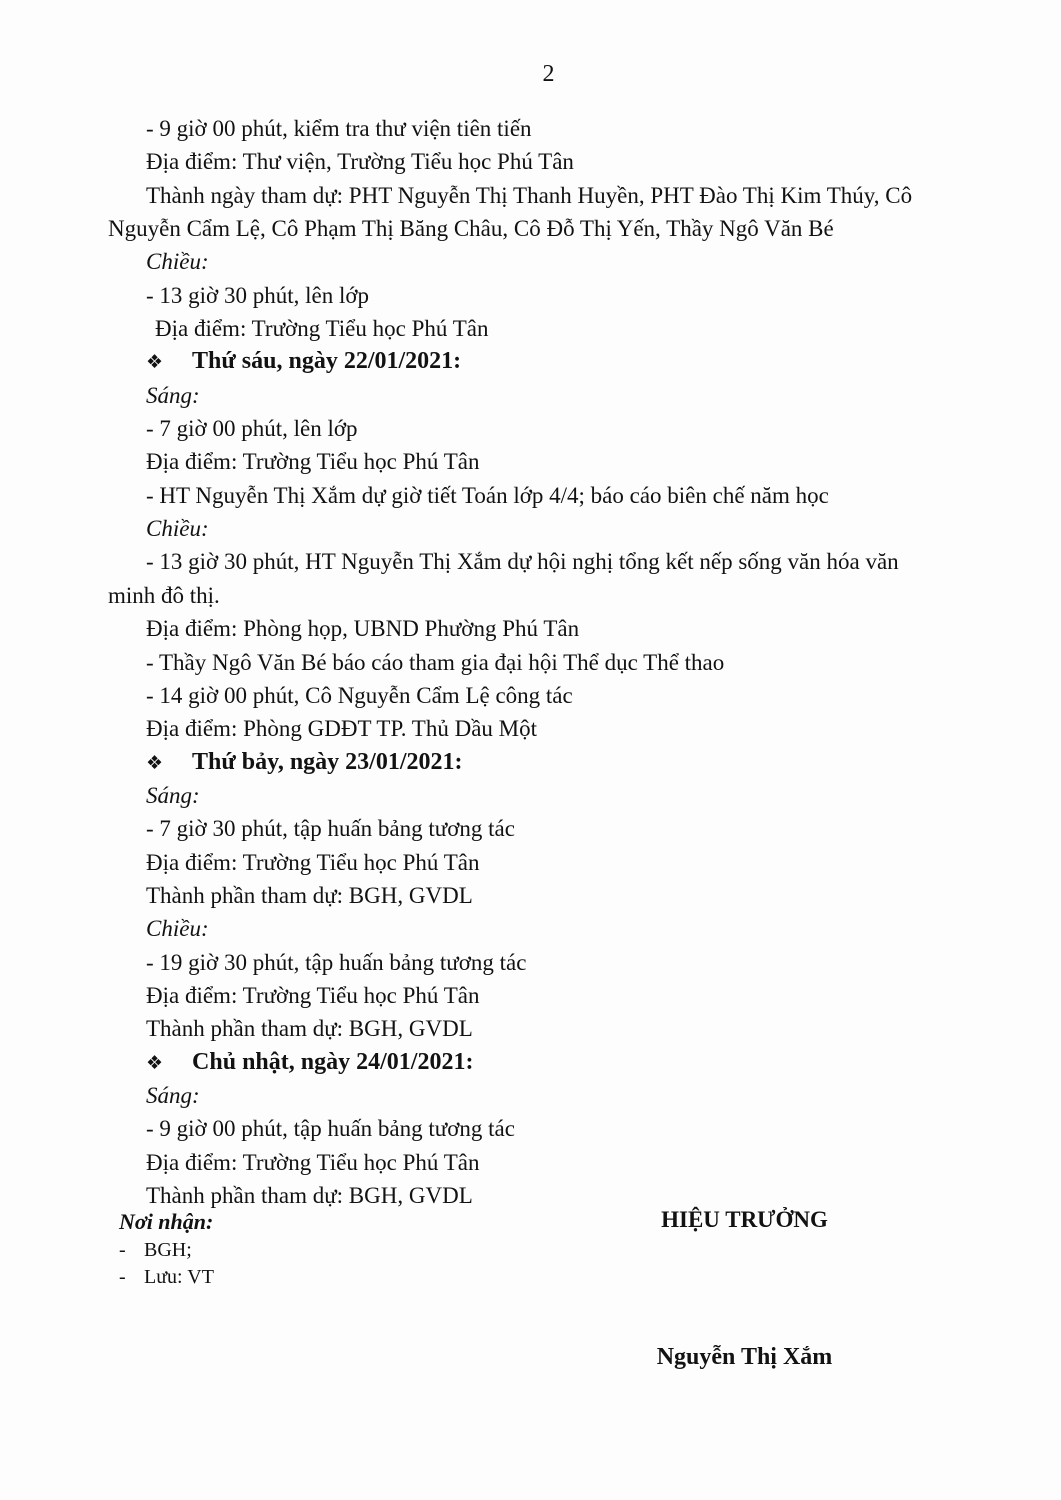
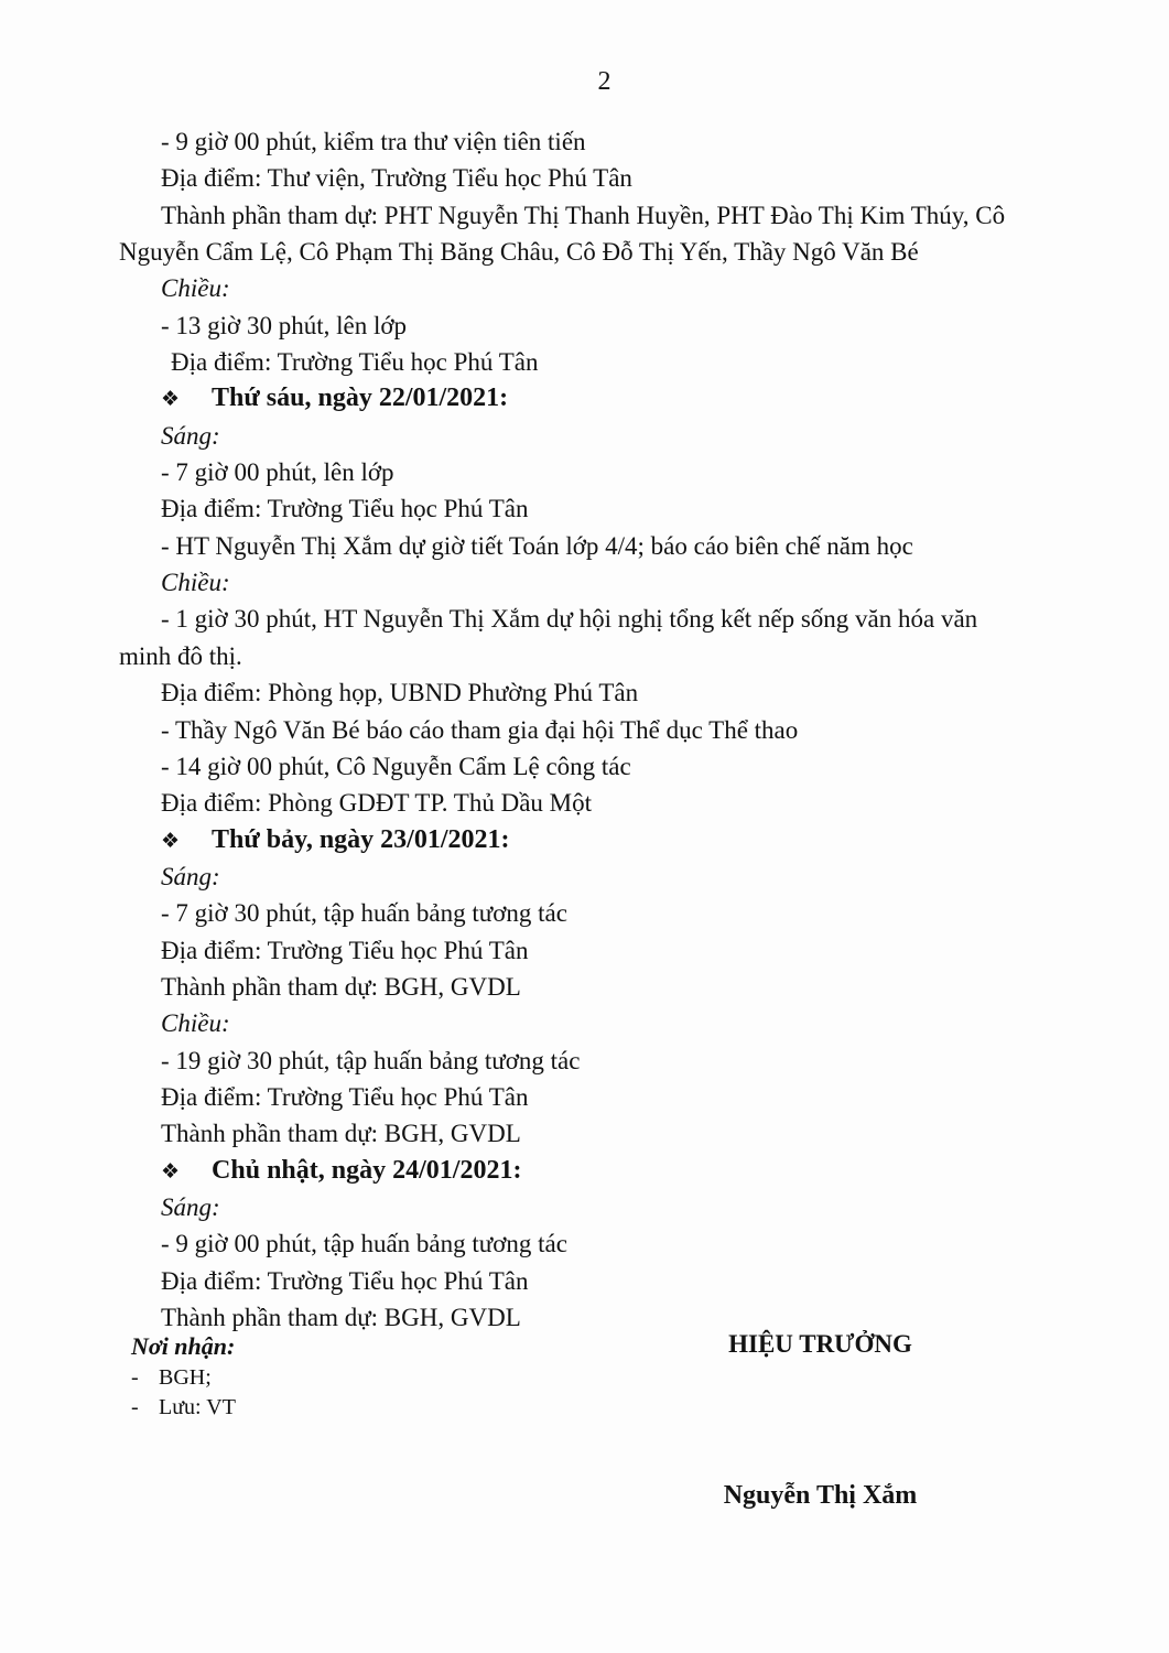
  2
  - 9 giờ 00 phút, kiểm tra thư viện tiên tiến
  Địa điểm: Thư viện, Trường Tiểu học Phú Tân
- Thành ngày tham dự: PHT Nguyễn Thị Thanh Huyền, PHT Đào Thị Kim Thúy, Cô
+ Thành phần tham dự: PHT Nguyễn Thị Thanh Huyền, PHT Đào Thị Kim Thúy, Cô
  Nguyễn Cẩm Lệ, Cô Phạm Thị Băng Châu, Cô Đỗ Thị Yến, Thầy Ngô Văn Bé
  Chiều:
  - 13 giờ 30 phút, lên lớp
  Địa điểm: Trường Tiểu học Phú Tân
  ❖ Thứ sáu, ngày 22/01/2021:
  Sáng:
  - 7 giờ 00 phút, lên lớp
  Địa điểm: Trường Tiểu học Phú Tân
  - HT Nguyễn Thị Xắm dự giờ tiết Toán lớp 4/4; báo cáo biên chế năm học
  Chiều:
- - 13 giờ 30 phút, HT Nguyễn Thị Xắm dự hội nghị tổng kết nếp sống văn hóa văn
+ - 1 giờ 30 phút, HT Nguyễn Thị Xắm dự hội nghị tổng kết nếp sống văn hóa văn
  minh đô thị.
  Địa điểm: Phòng họp, UBND Phường Phú Tân
  - Thầy Ngô Văn Bé báo cáo tham gia đại hội Thể dục Thể thao
  - 14 giờ 00 phút, Cô Nguyễn Cẩm Lệ công tác
  Địa điểm: Phòng GDĐT TP. Thủ Dầu Một
  ❖ Thứ bảy, ngày 23/01/2021:
  Sáng:
  - 7 giờ 30 phút, tập huấn bảng tương tác
  Địa điểm: Trường Tiểu học Phú Tân
  Thành phần tham dự: BGH, GVDL
  Chiều:
  - 19 giờ 30 phút, tập huấn bảng tương tác
  Địa điểm: Trường Tiểu học Phú Tân
  Thành phần tham dự: BGH, GVDL
  ❖ Chủ nhật, ngày 24/01/2021:
  Sáng:
  - 9 giờ 00 phút, tập huấn bảng tương tác
  Địa điểm: Trường Tiểu học Phú Tân
  Thành phần tham dự: BGH, GVDL
  Nơi nhận:
  - BGH;
  - Lưu: VT
  HIỆU TRƯỞNG
  Nguyễn Thị Xắm
